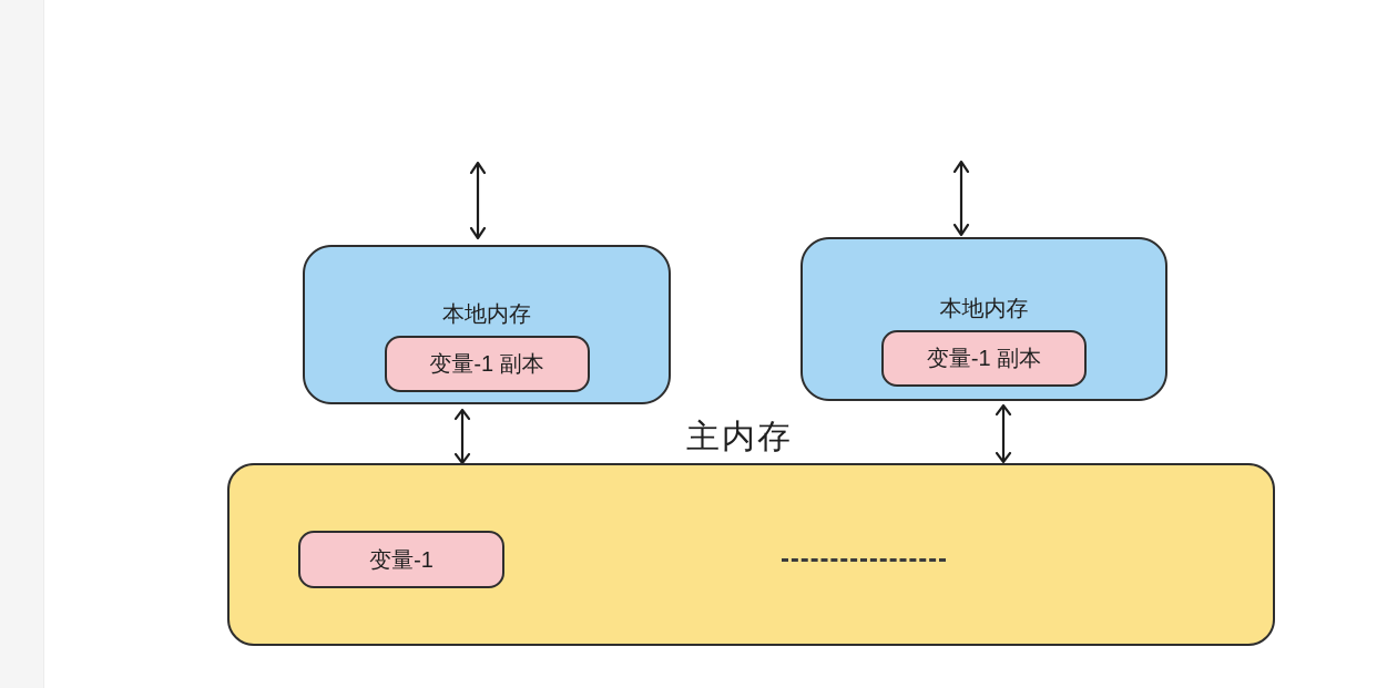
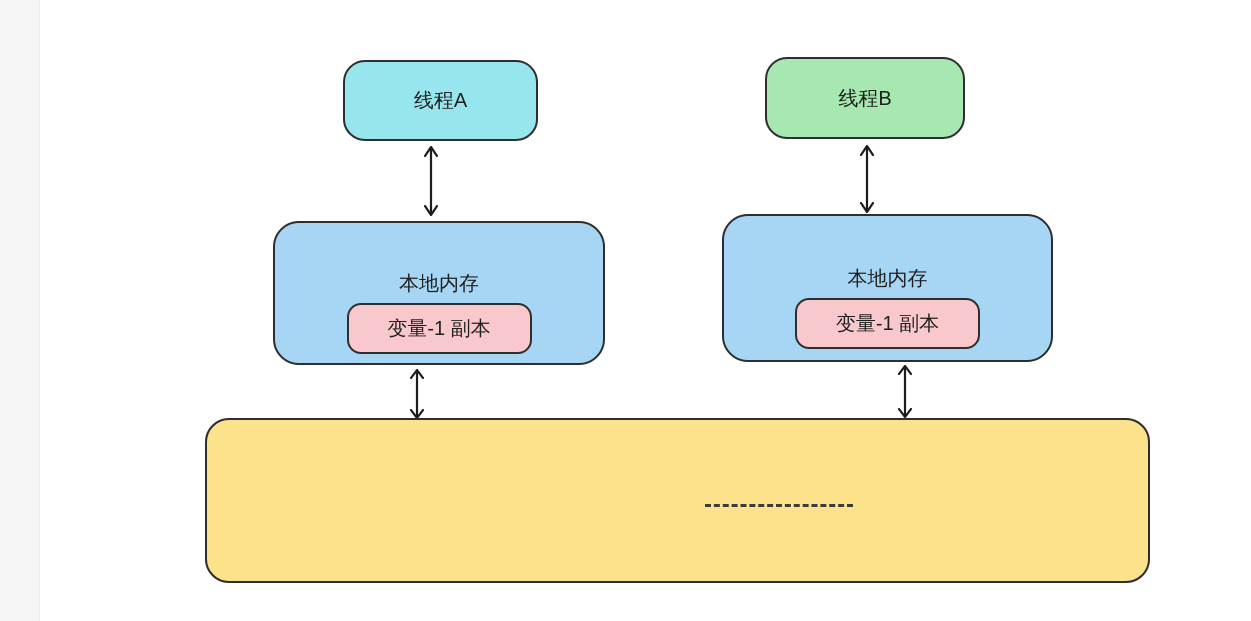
+ 线程A
+ 线程B
  本地内存
  变量-1 副本
  本地内存
  变量-1 副本
- 主内存
- 变量-1
